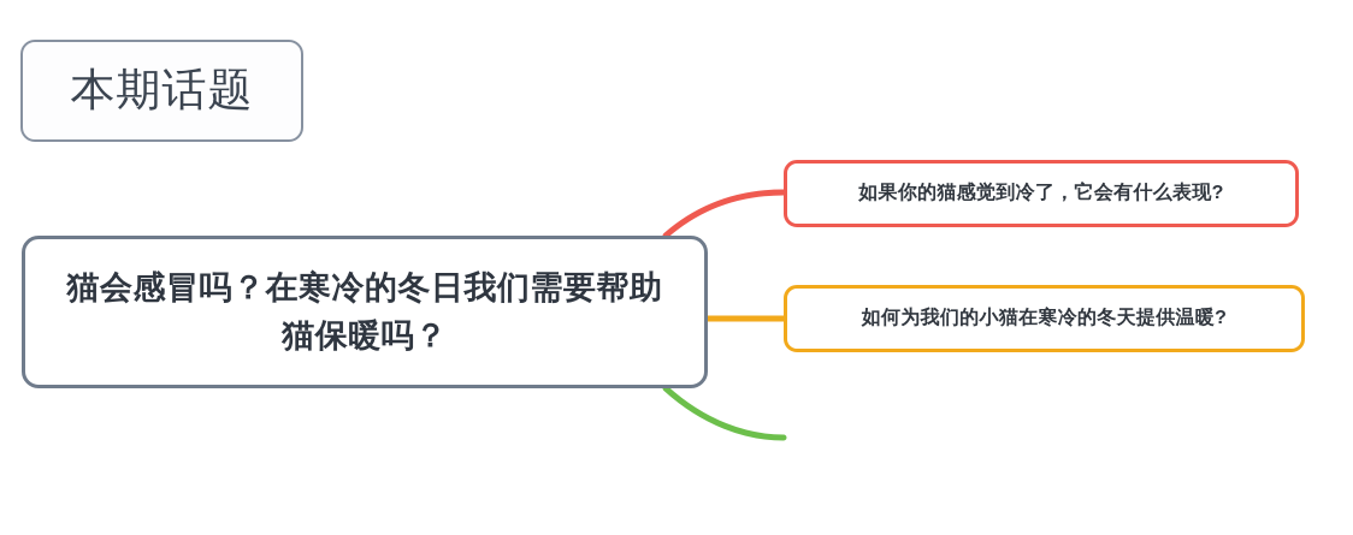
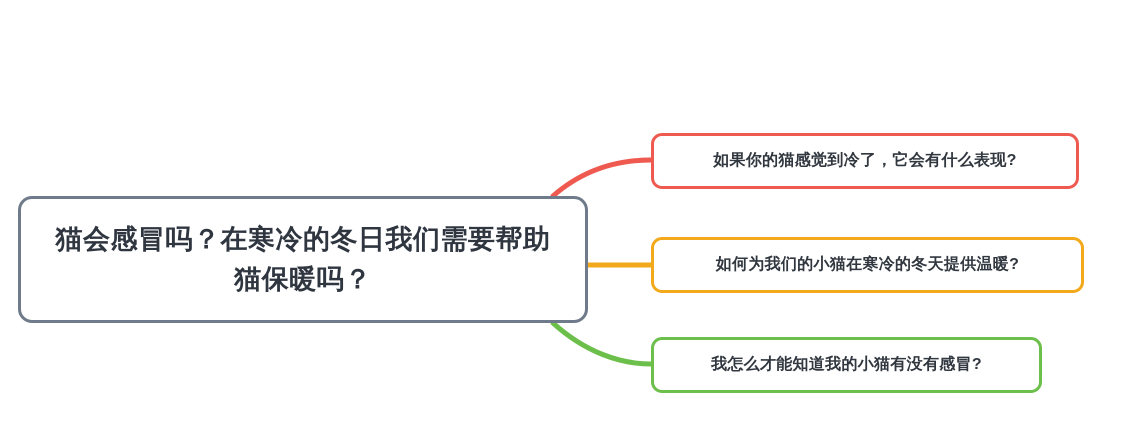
- 本期话题
  猫会感冒吗？在寒冷的冬日我们需要帮助猫保暖吗？
  如果你的猫感觉到冷了，它会有什么表现?
  如何为我们的小猫在寒冷的冬天提供温暖?
+ 我怎么才能知道我的小猫有没有感冒?
